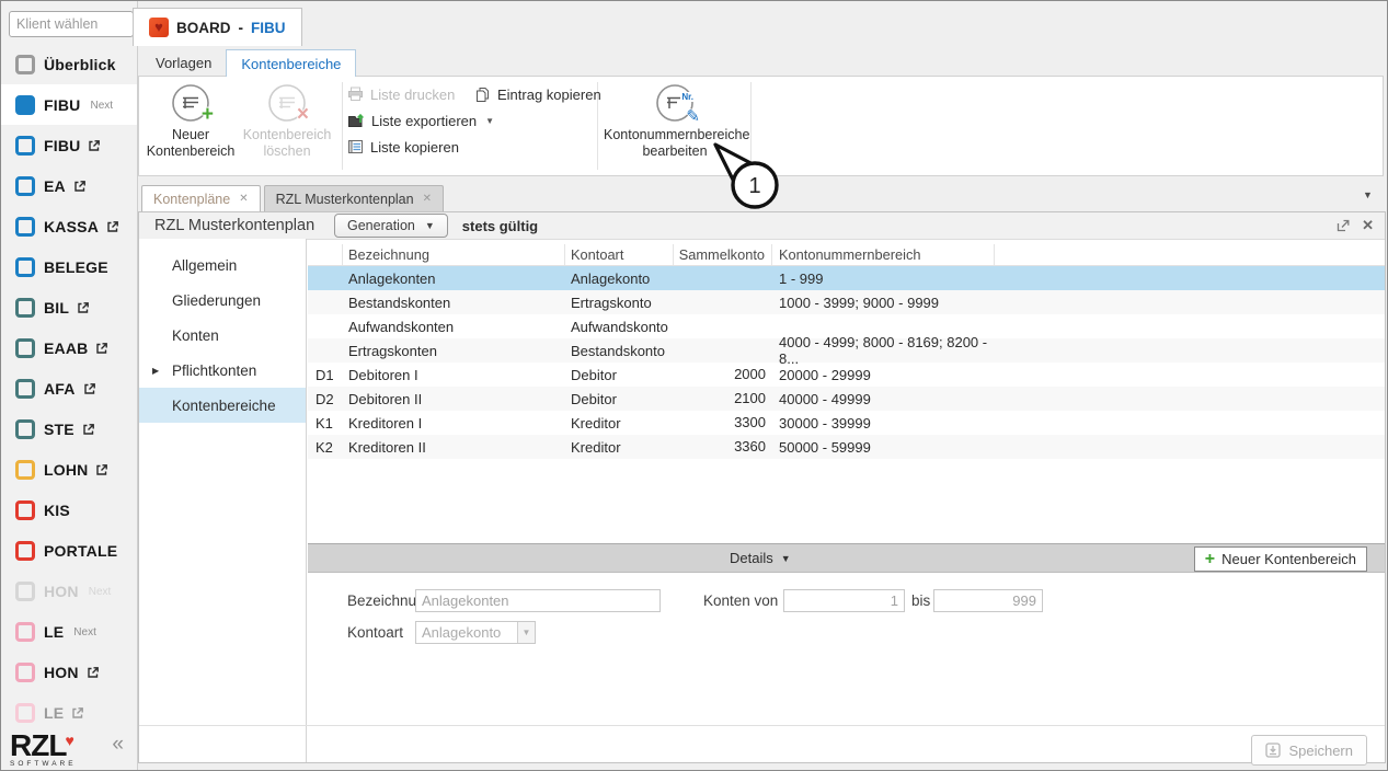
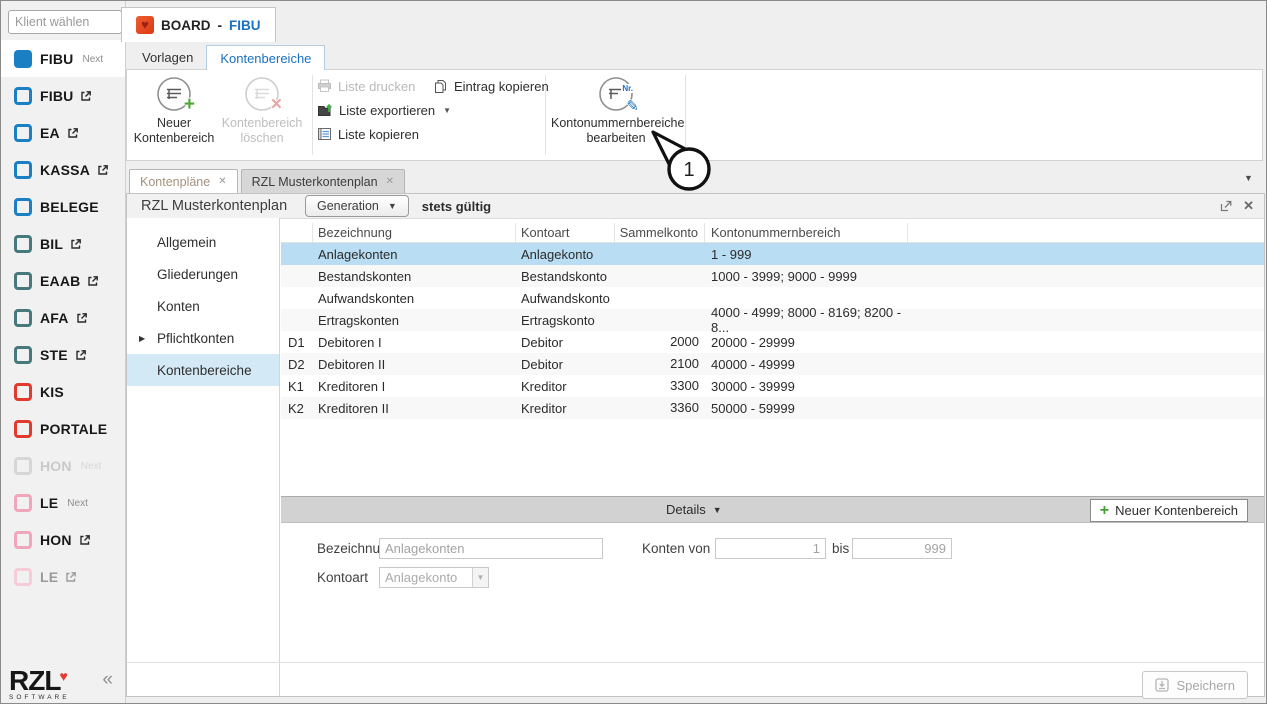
  Klient wählen
- Überblick
  FIBU
  Next
  FIBU
  EA
  KASSA
  BELEGE
  BIL
  EAAB
  AFA
  STE
- LOHN
  KIS
  PORTALE
  HON
  Next
  LE
  Next
  HON
  LE
  RZL♥
  «
  ♥
  BOARD
  -
  FIBU
  Vorlagen
  Kontenbereiche
  +
  Neuer
  Kontenbereich
  ×
  Kontenbereich
  löschen
  Liste drucken
  Liste exportieren
  ▼
  Liste kopieren
  Eintrag kopieren
  Nr.
  ✎
  Kontonummernbereiche
  bearbeiten
  1
  Kontenpläne
  ✕
  RZL Musterkontenplan
  ✕
  ▼
  RZL Musterkontenplan
  Generation
  ▼
  stets gültig
  ✕
  Allgemein
  Gliederungen
  Konten
  ▶
  Pflichtkonten
  Kontenbereiche
  Bezeichnung
  Kontoart
  Sammelkonto
  Kontonummernbereich
  Anlagekonten
  Anlagekonto
  1 - 999
  Bestandskonten
- Ertragskonto
+ Bestandskonto
  1000 - 3999; 9000 - 9999
  Aufwandskonten
  Aufwandskonto
  Ertragskonten
- Bestandskonto
+ Ertragskonto
  4000 - 4999; 8000 - 8169; 8200 - 8...
  D1
  Debitoren I
  Debitor
  2000
  20000 - 29999
  D2
  Debitoren II
  Debitor
  2100
  40000 - 49999
  K1
  Kreditoren I
  Kreditor
  3300
  30000 - 39999
  K2
  Kreditoren II
  Kreditor
  3360
  50000 - 59999
  Details
  ▼
  +
  Neuer Kontenbereich
  Bezeichnu
  Anlagekonten
  Konten von
  1
  bis
  999
  Kontoart
  Anlagekonto
  ▼
  Speichern
